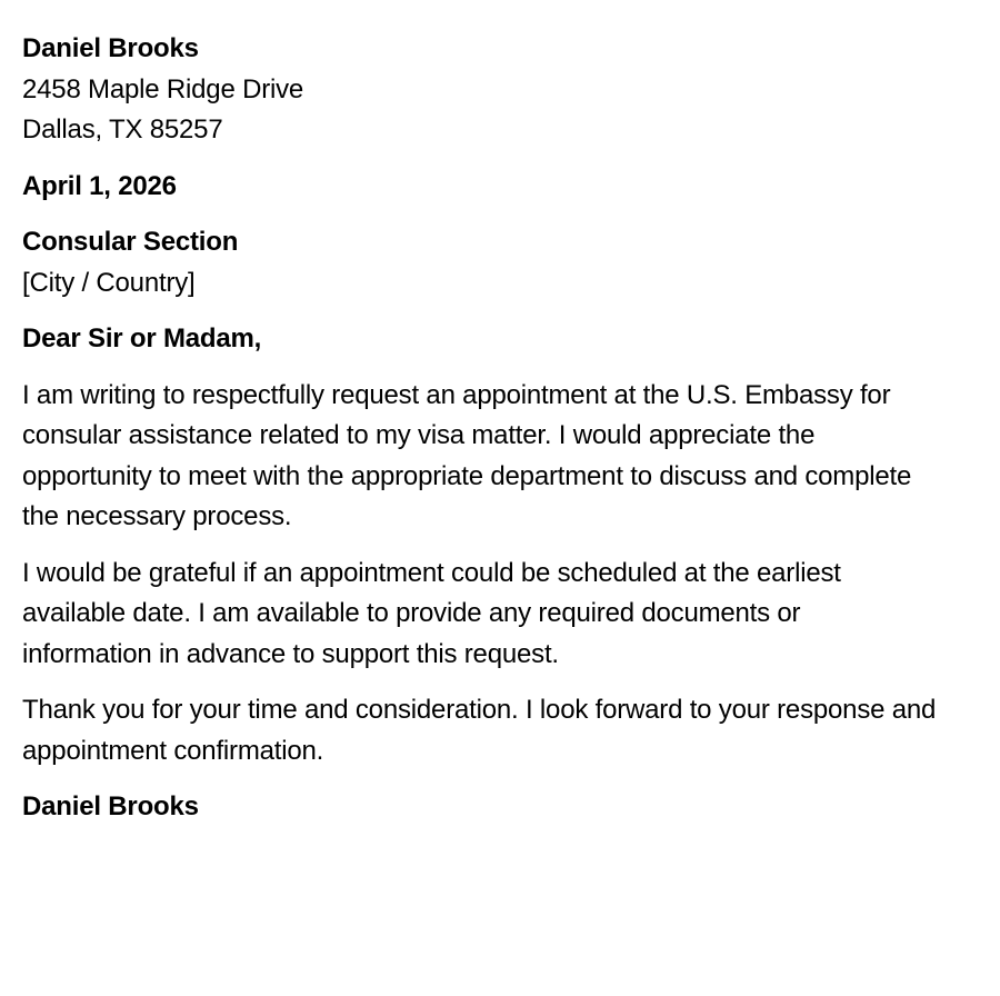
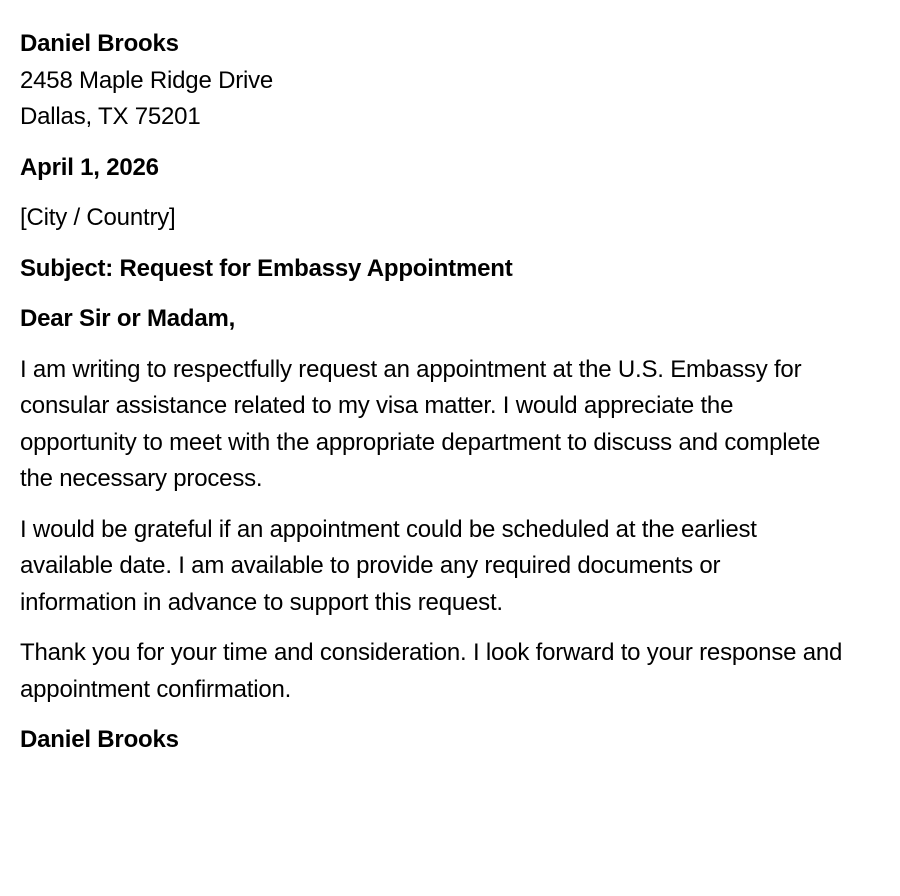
  Daniel Brooks
  2458 Maple Ridge Drive
- Dallas, TX 85257
+ Dallas, TX 75201
  April 1, 2026
- Consular Section
  [City / Country]
+ Subject: Request for Embassy Appointment
  Dear Sir or Madam,
  I am writing to respectfully request an appointment at the U.S. Embassy for
  consular assistance related to my visa matter. I would appreciate the
  opportunity to meet with the appropriate department to discuss and complete
  the necessary process.
  I would be grateful if an appointment could be scheduled at the earliest
  available date. I am available to provide any required documents or
  information in advance to support this request.
  Thank you for your time and consideration. I look forward to your response and
  appointment confirmation.
  Daniel Brooks
